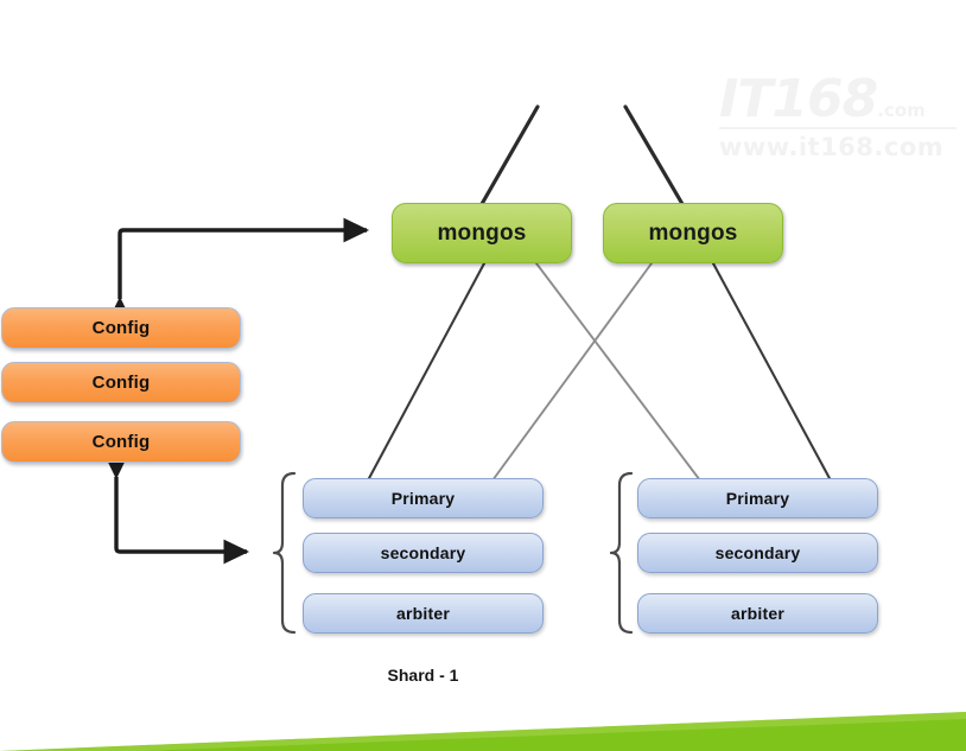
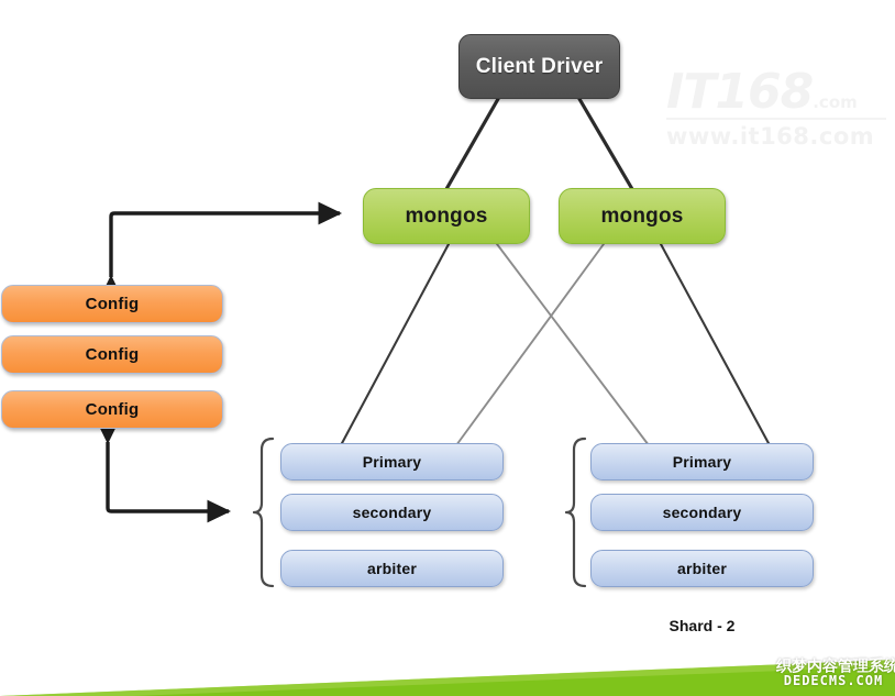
+ Client Driver
  mongos
  mongos
  Config
  Config
  Config
  Primary
  secondary
  arbiter
- Shard - 1
  Primary
  secondary
  arbiter
+ Shard - 2
+ 织梦内容管理系统
+ DEDECMS.COM
